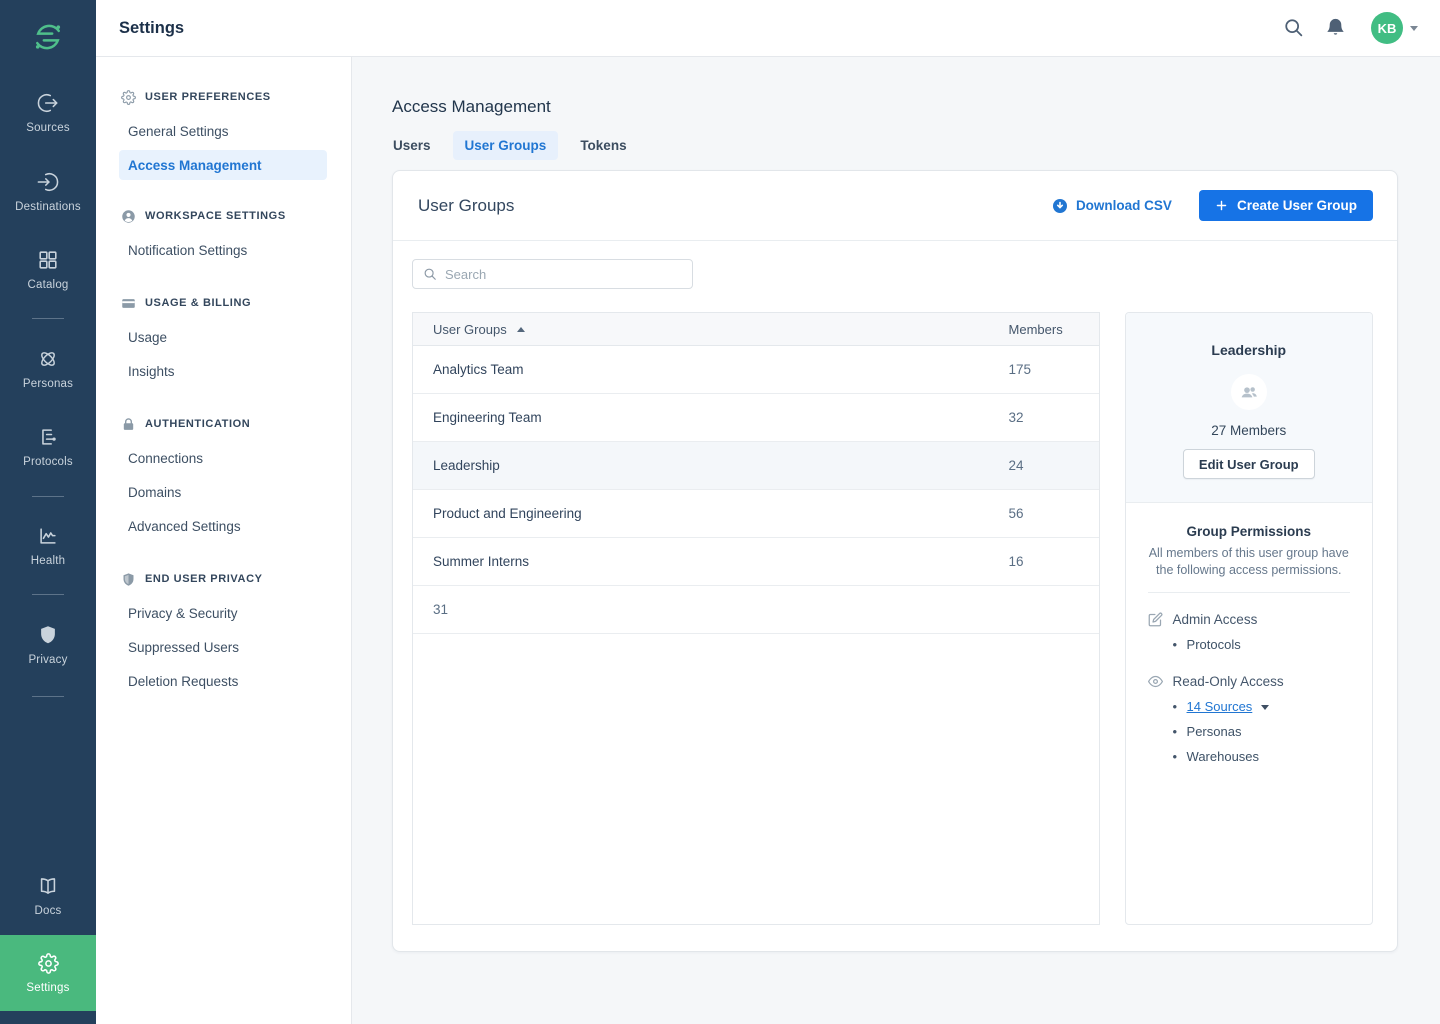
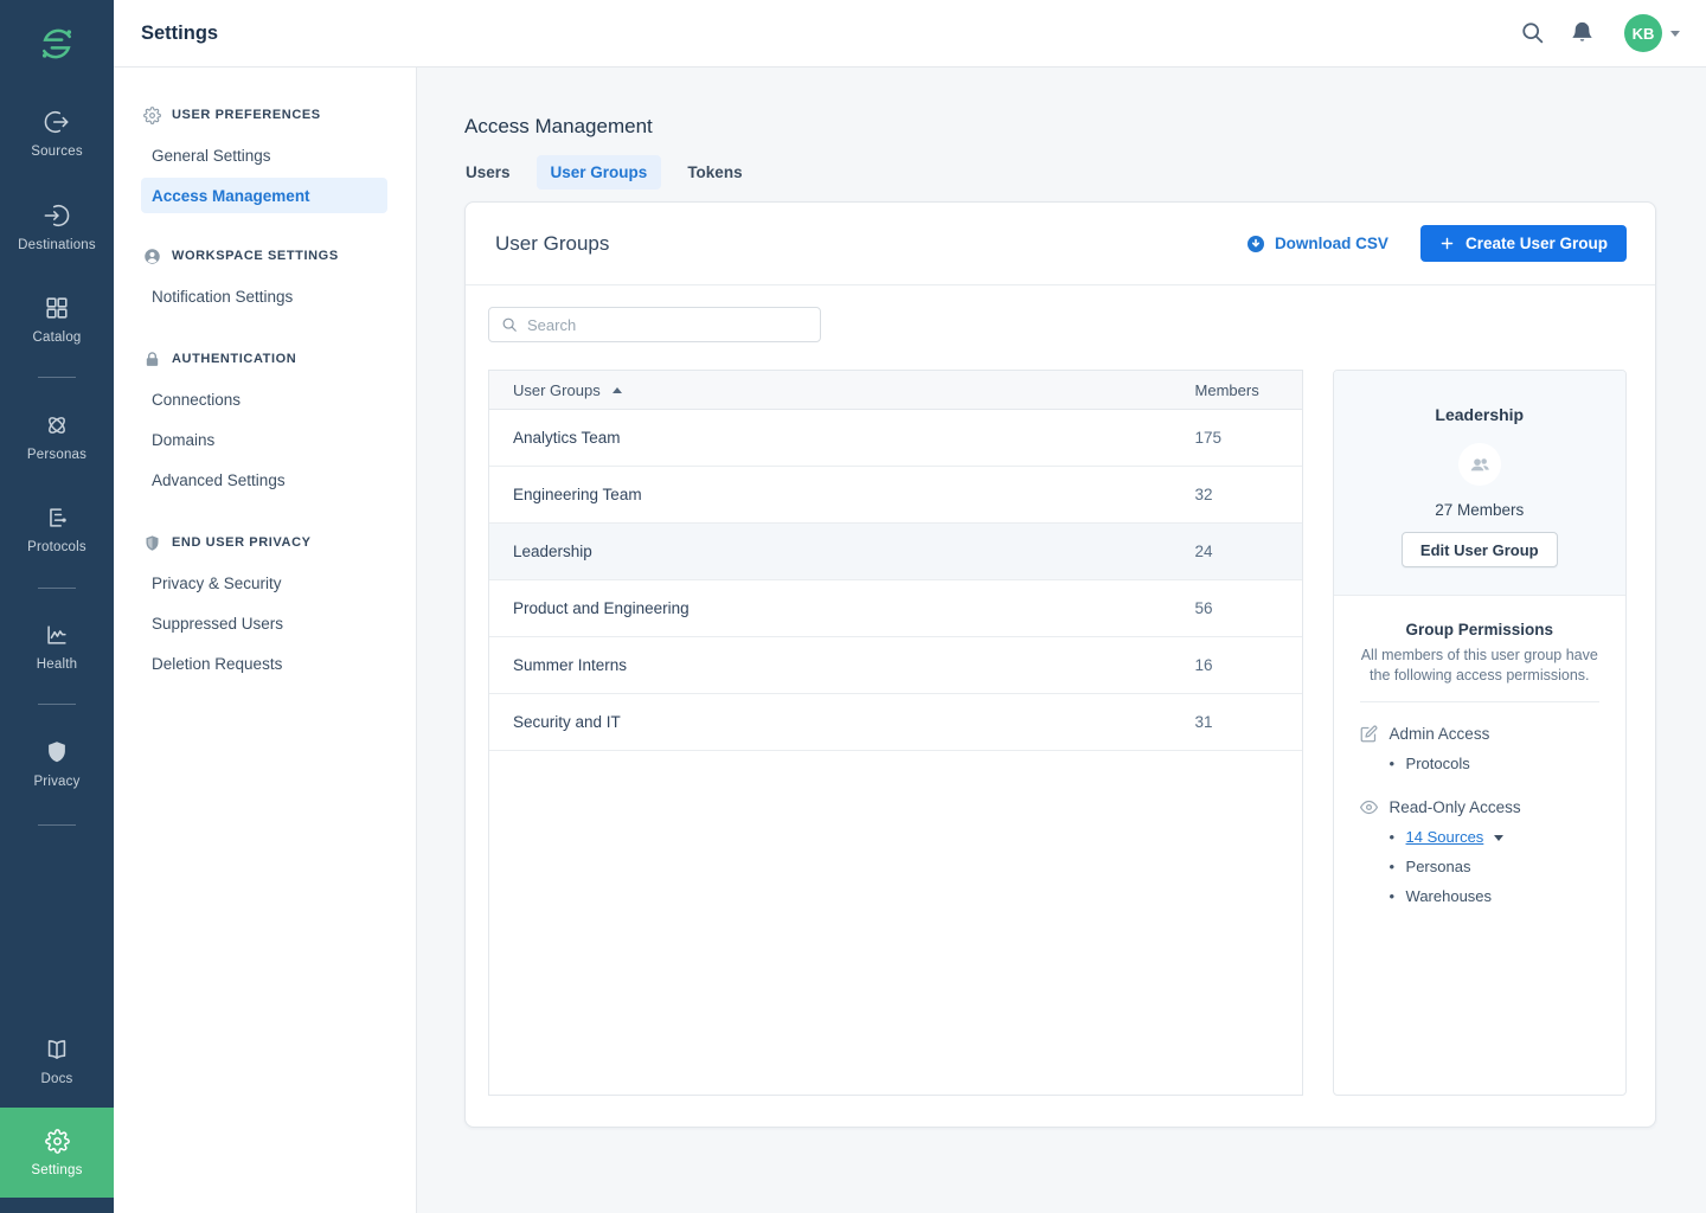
  Sources
  Destinations
  Catalog
  Personas
  Protocols
  Health
  Privacy
  Docs
  Settings
  Settings
  KB
  USER PREFERENCES
  General Settings
  Access Management
  WORKSPACE SETTINGS
  Notification Settings
- USAGE & BILLING
- Usage
- Insights
  AUTHENTICATION
  Connections
  Domains
  Advanced Settings
  END USER PRIVACY
  Privacy & Security
  Suppressed Users
  Deletion Requests
  Access Management
  Users
  User Groups
  Tokens
  User Groups
  Download CSV
  Create User Group
  Search
  User Groups
  Members
  Analytics Team
  175
  Engineering Team
  32
  Leadership
  24
  Product and Engineering
  56
  Summer Interns
  16
+ Security and IT
  31
  Leadership
  27 Members
  Edit User Group
  Group Permissions
  All members of this user group have the following access permissions.
  Admin Access
  Protocols
  Read-Only Access
  14 Sources
  Personas
  Warehouses
